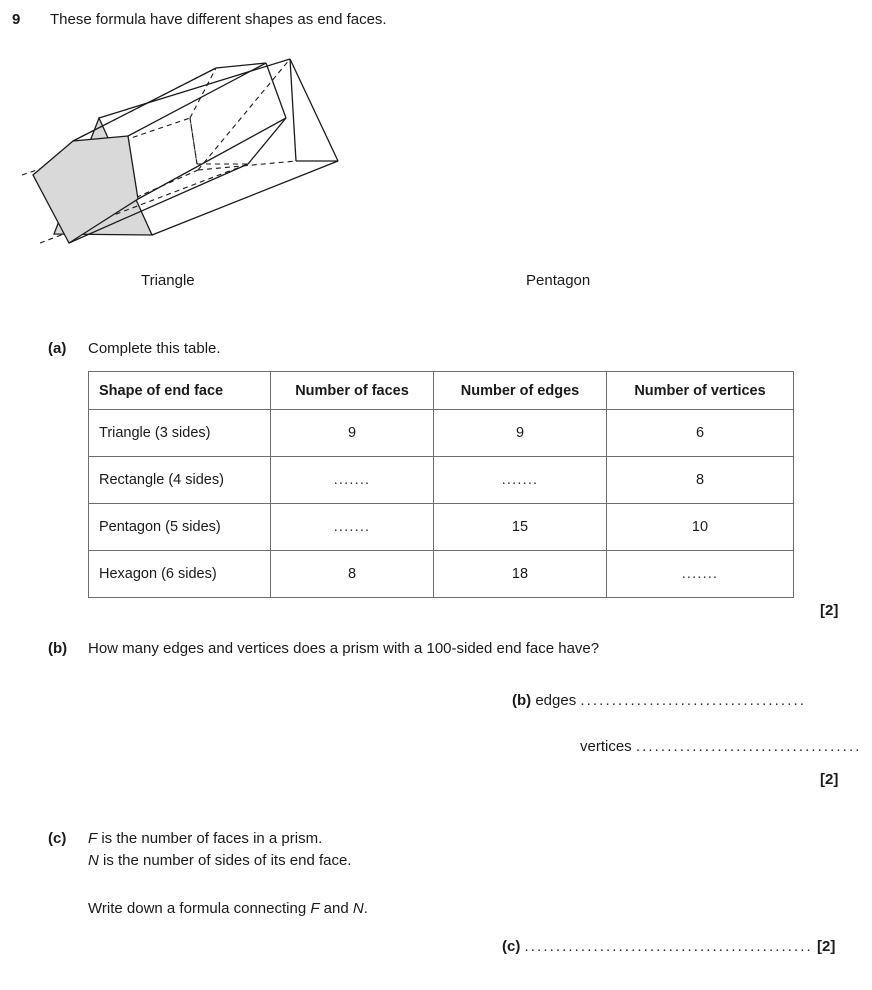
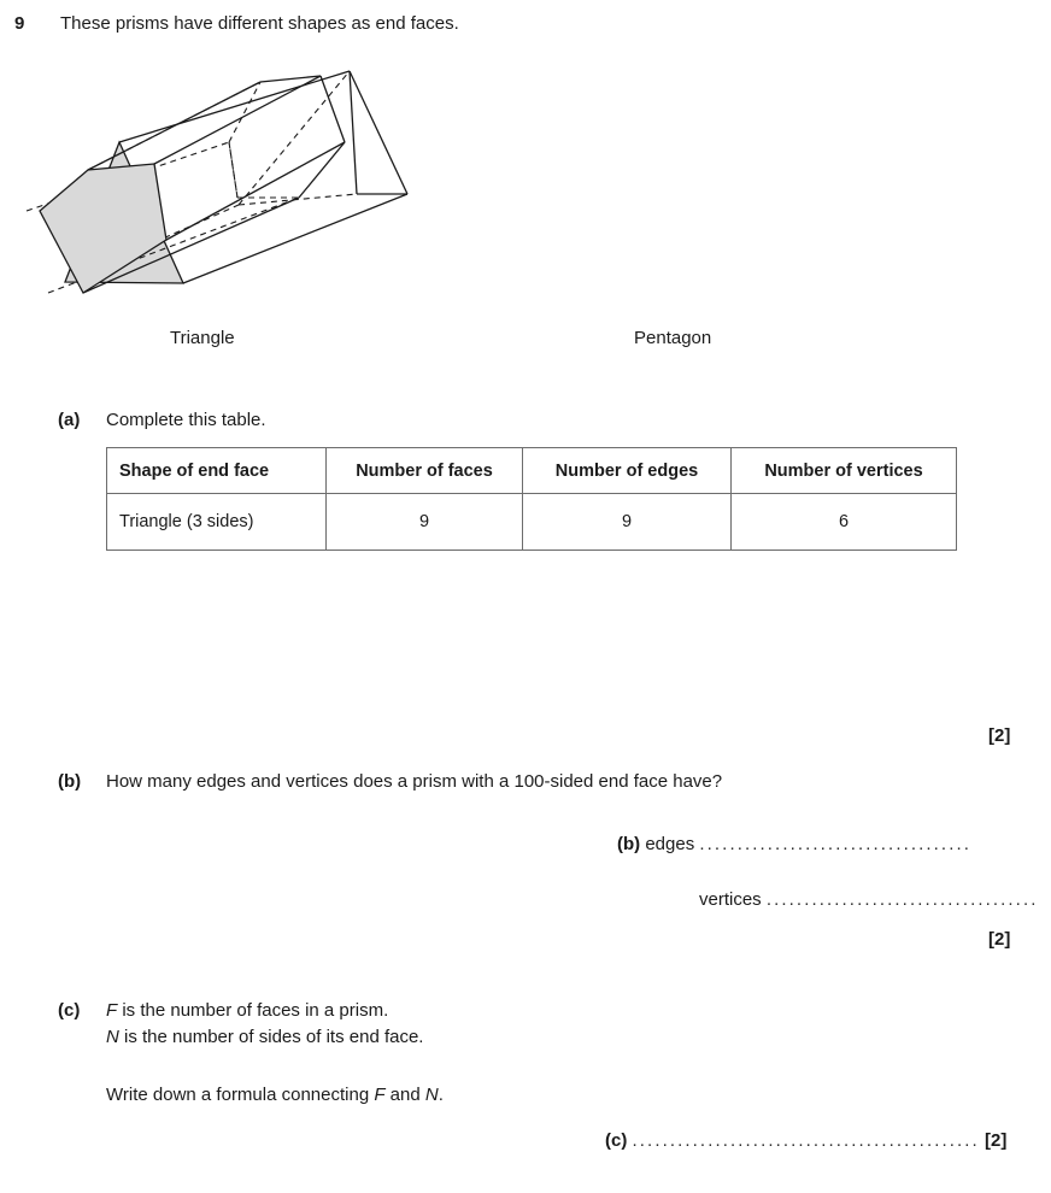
  9
- These formula have different shapes as end faces.
+ These prisms have different shapes as end faces.
  Triangle
  Pentagon
  (a)
  Complete this table.
  Shape of end face	Number of faces	Number of edges	Number of vertices
  Triangle (3 sides)	9	9	6
- Rectangle (4 sides)	.......	.......	8
- Pentagon (5 sides)	.......	15	10
- Hexagon (6 sides)	8	18	.......
  [2]
  (b)
  How many edges and vertices does a prism with a 100-sided end face have?
  (b) edges ....................................
  vertices ....................................
  [2]
  (c)
  F is the number of faces in a prism.
  N is the number of sides of its end face.
  Write down a formula connecting F and N.
  (c) .............................................. [2]
